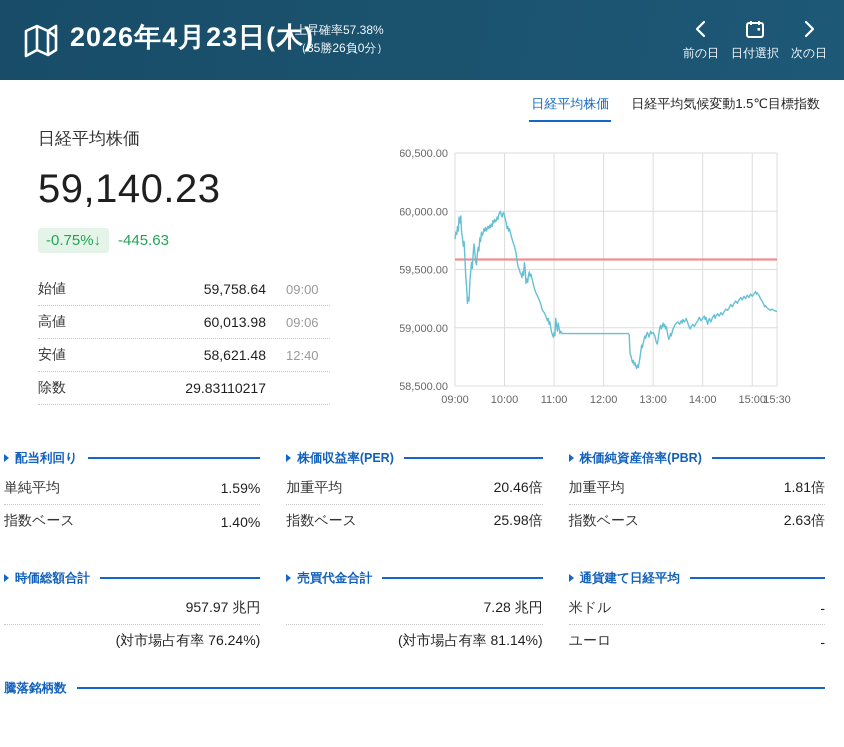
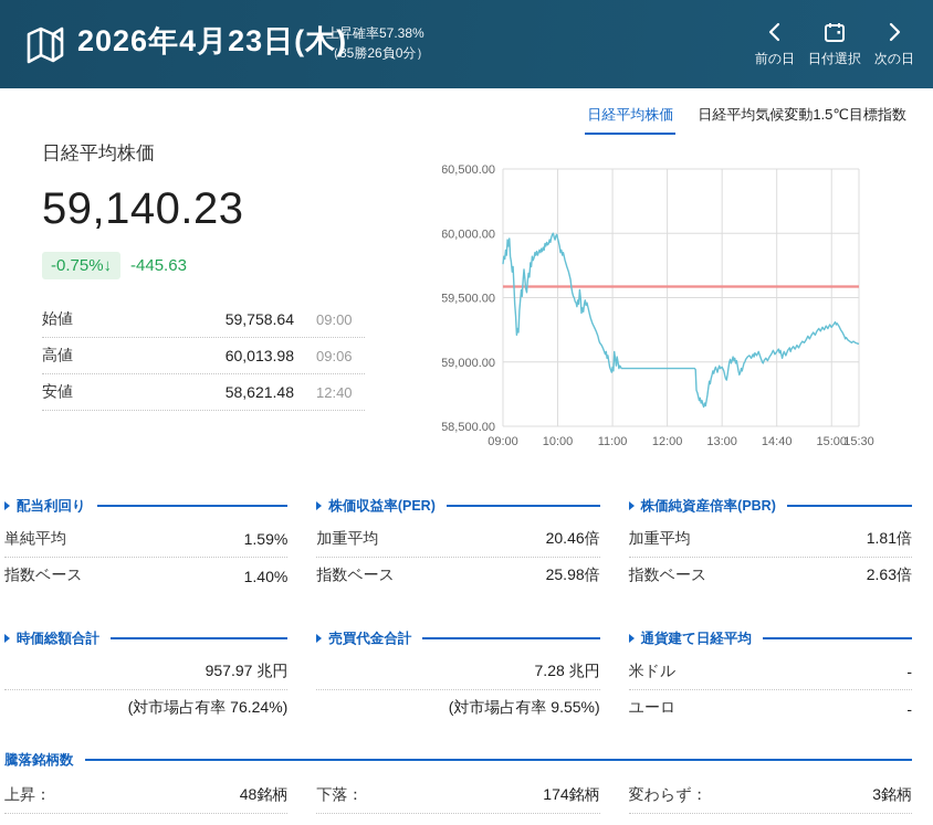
  2026年4月23日(木)
  上昇確率57.38%
  （35勝26負0分）
  前の日
  日付選択
  次の日
  日経平均株価
  日経平均気候変動1.5℃目標指数
  日経平均株価
  59,140.23
  -0.75%↓
  -445.63
  始値
  59,758.64
  09:00
  高値
  60,013.98
  09:06
  安値
  58,621.48
  12:40
- 除数
- 29.83110217
  60,500.00
  60,000.00
  59,500.00
  59,000.00
  58,500.00
  09:00
  10:00
  11:00
  12:00
  13:00
- 14:00
+ 14:40
  15:00
  15:30
  配当利回り
  単純平均
  1.59%
  指数ベース
  1.40%
  株価収益率(PER)
  加重平均
  20.46倍
  指数ベース
  25.98倍
  株価純資産倍率(PBR)
  加重平均
  1.81倍
  指数ベース
  2.63倍
  時価総額合計
  957.97 兆円
  (対市場占有率 76.24%)
  売買代金合計
  7.28 兆円
- (対市場占有率 81.14%)
+ (対市場占有率 9.55%)
  通貨建て日経平均
  米ドル
  -
  ユーロ
  -
  騰落銘柄数
+ 上昇：
+ 48銘柄
+ 下落：
+ 174銘柄
+ 変わらず：
+ 3銘柄
